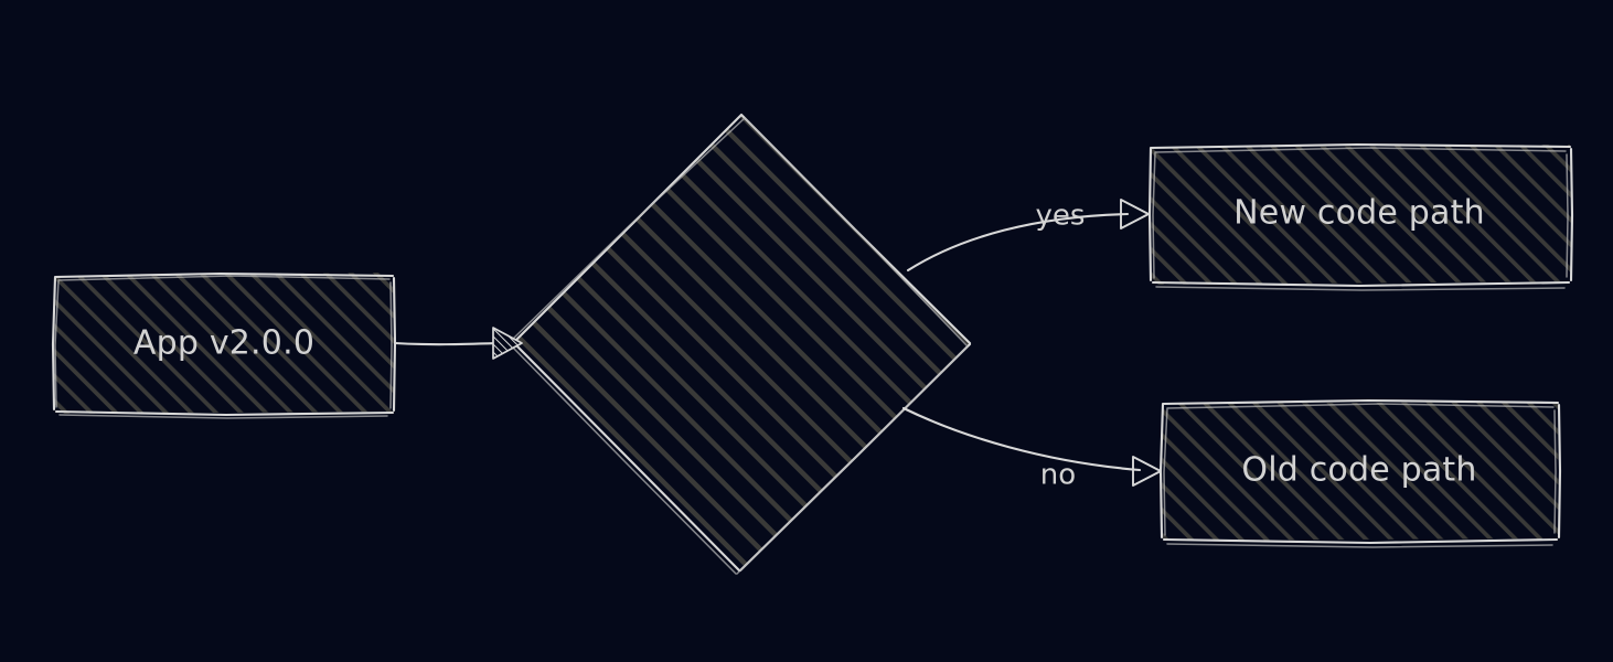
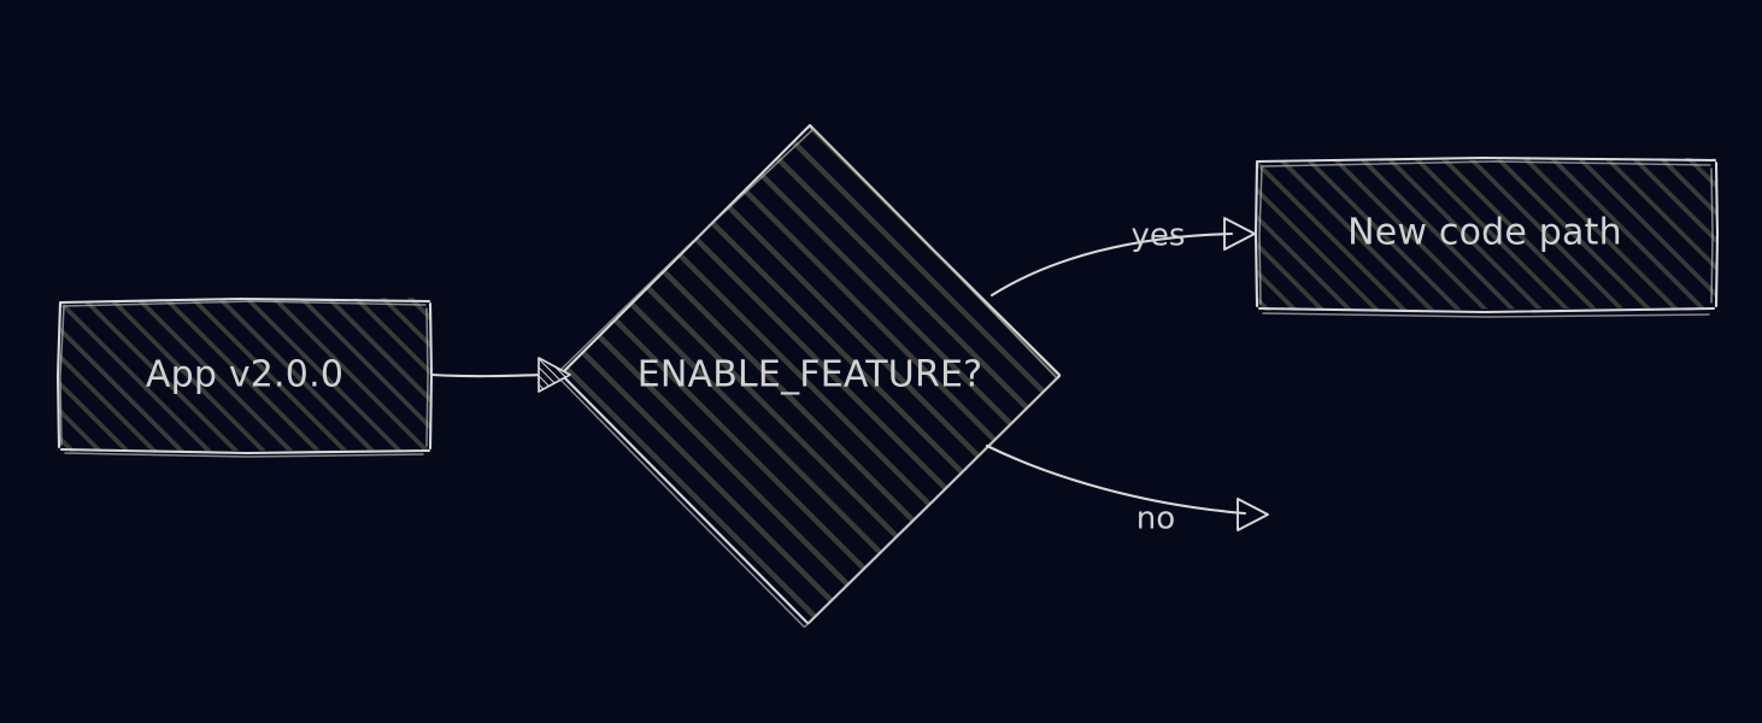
  App v2.0.0
+ ENABLE_FEATURE?
  New code path
- Old code path
  yes
  no
